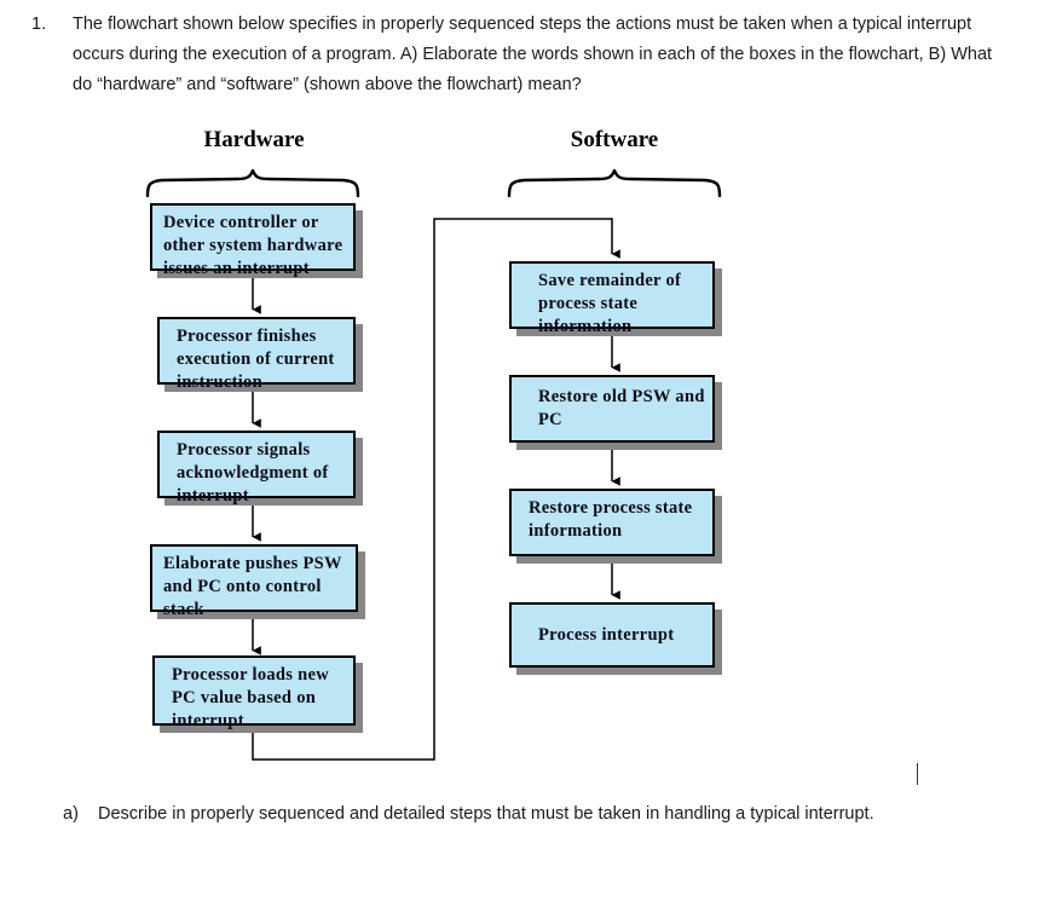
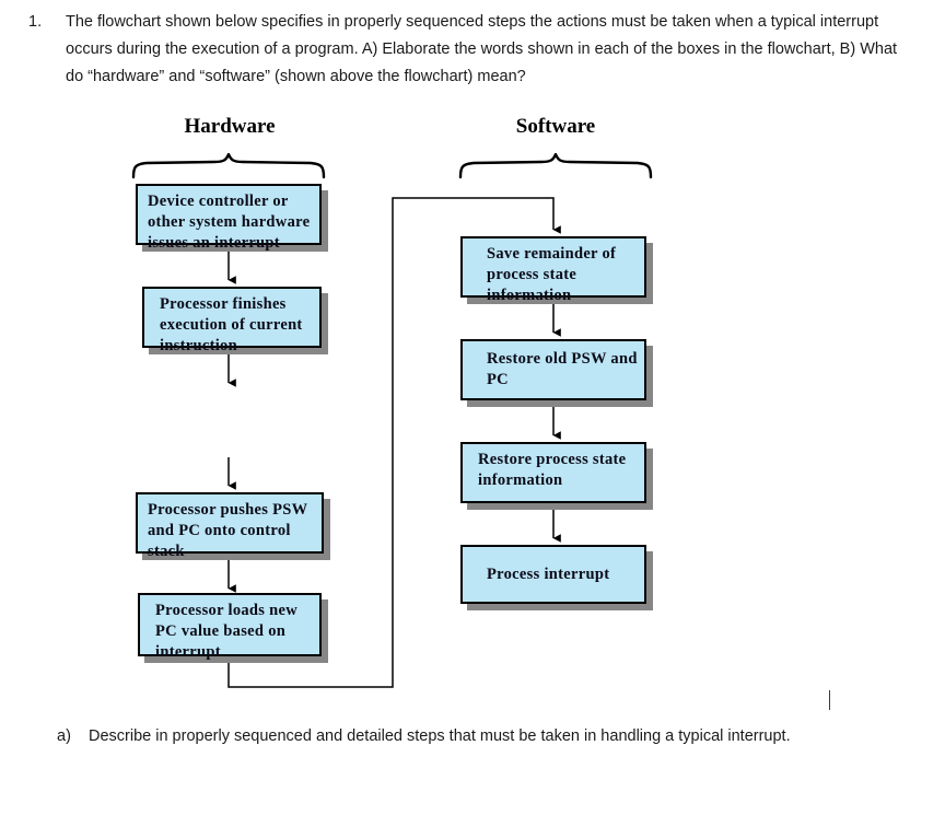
  1.
  The flowchart shown below specifies in properly sequenced steps the actions must be taken when a typical interrupt occurs during the execution of a program. A) Elaborate the words shown in each of the boxes in the flowchart, B) What do “hardware” and “software” (shown above the flowchart) mean?
  Hardware
  Software
  Device controller or other system hardware issues an interrupt
  Processor finishes execution of current instruction
- Processor signals acknowledgment of interrupt
- Elaborate pushes PSW and PC onto control stack
+ Processor pushes PSW and PC onto control stack
  Processor loads new PC value based on interrupt
  Save remainder of process state information
  Restore old PSW and PC
  Restore process state information
  Process interrupt
  a)
  Describe in properly sequenced and detailed steps that must be taken in handling a typical interrupt.
